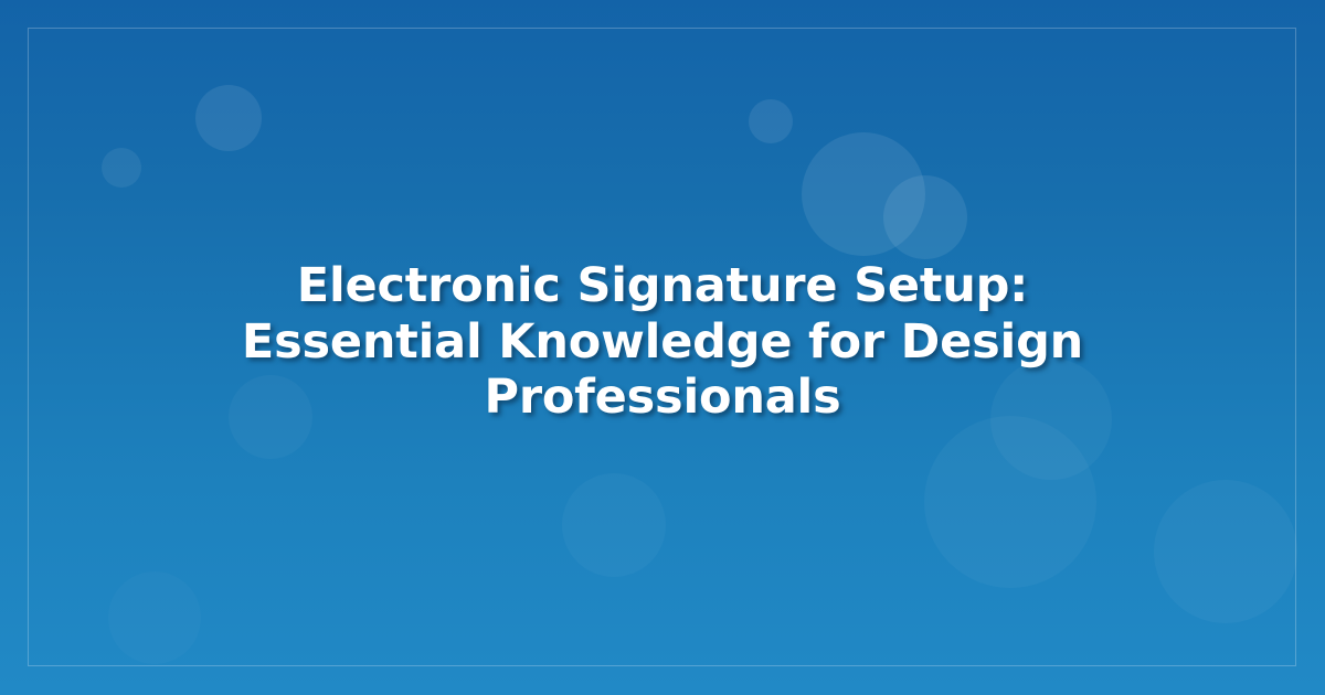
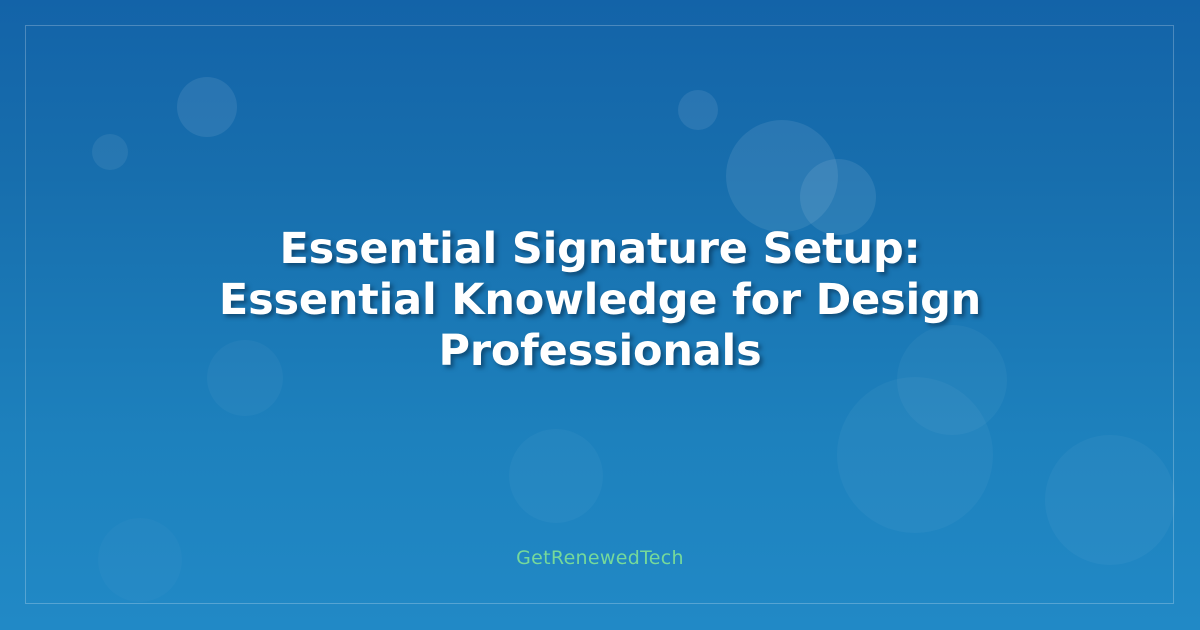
- Electronic Signature Setup: Essential Knowledge for Design Professionals
+ Essential Signature Setup: Essential Knowledge for Design Professionals
+ GetRenewedTech
